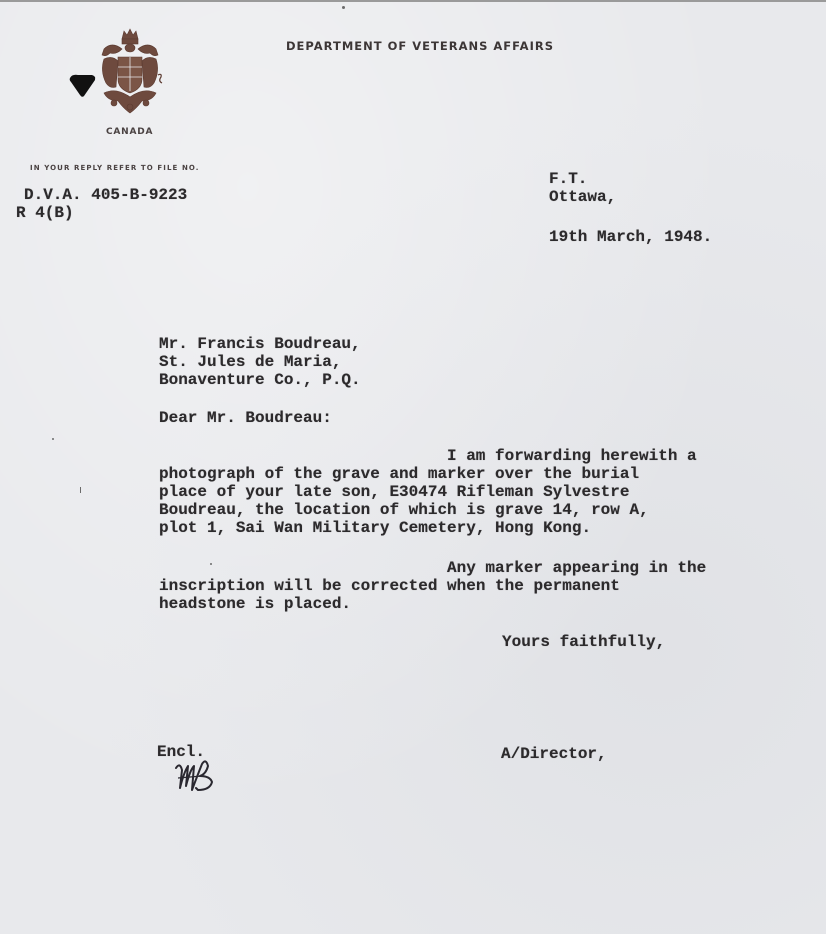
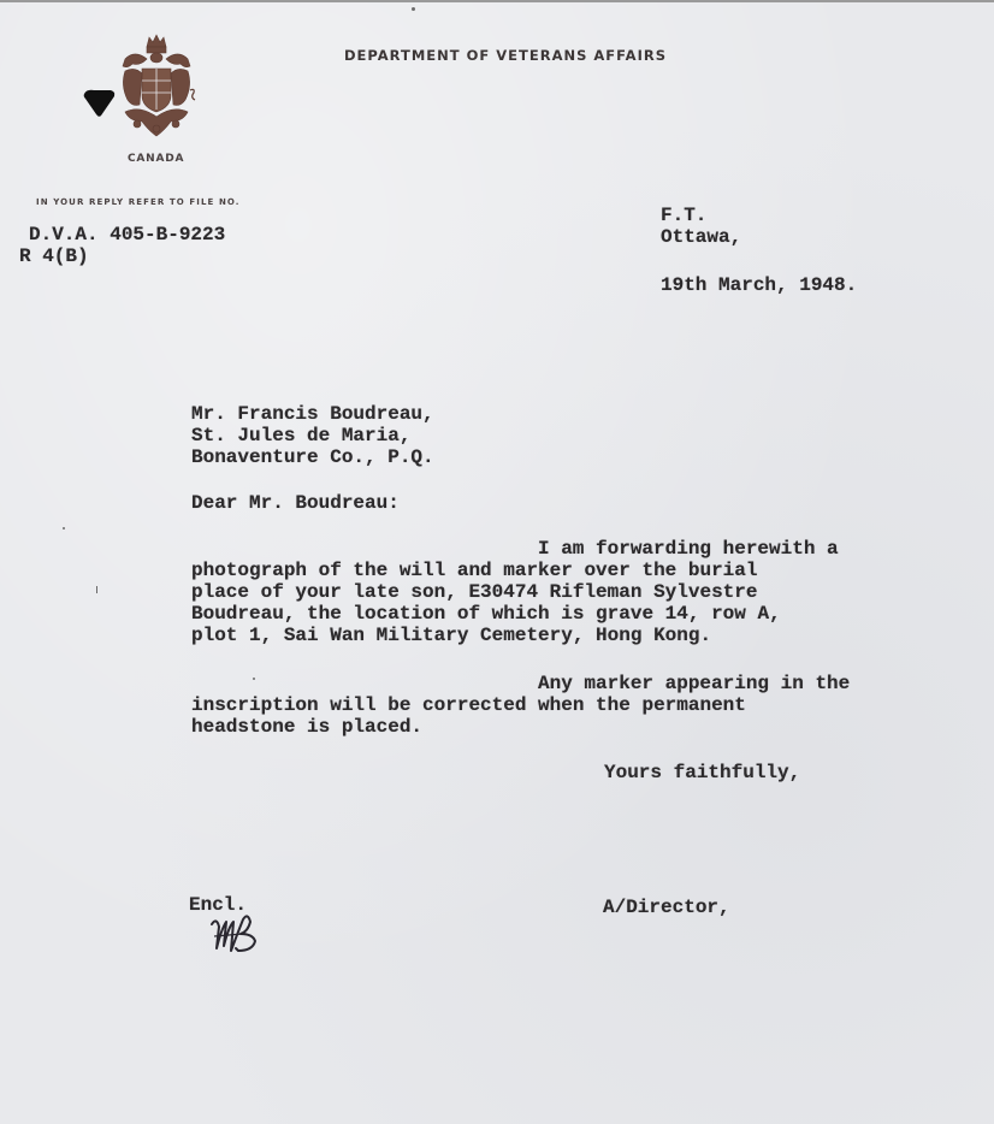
  DEPARTMENT OF VETERANS AFFAIRS
  CANADA
  IN YOUR REPLY REFER TO FILE NO.
  D.V.A. 405-B-9223
  R 4(B)
  F.T.
  Ottawa,
  19th March, 1948.
  Mr. Francis Boudreau,
  St. Jules de Maria,
  Bonaventure Co., P.Q.
  Dear Mr. Boudreau:
  I am forwarding herewith a
- photograph of the grave and marker over the burial
+ photograph of the will and marker over the burial
  place of your late son, E30474 Rifleman Sylvestre
  Boudreau, the location of which is grave 14, row A,
  plot 1, Sai Wan Military Cemetery, Hong Kong.
  Any marker appearing in the
  inscription will be corrected when the permanent
  headstone is placed.
  Yours faithfully,
  Encl.
  A/Director,
